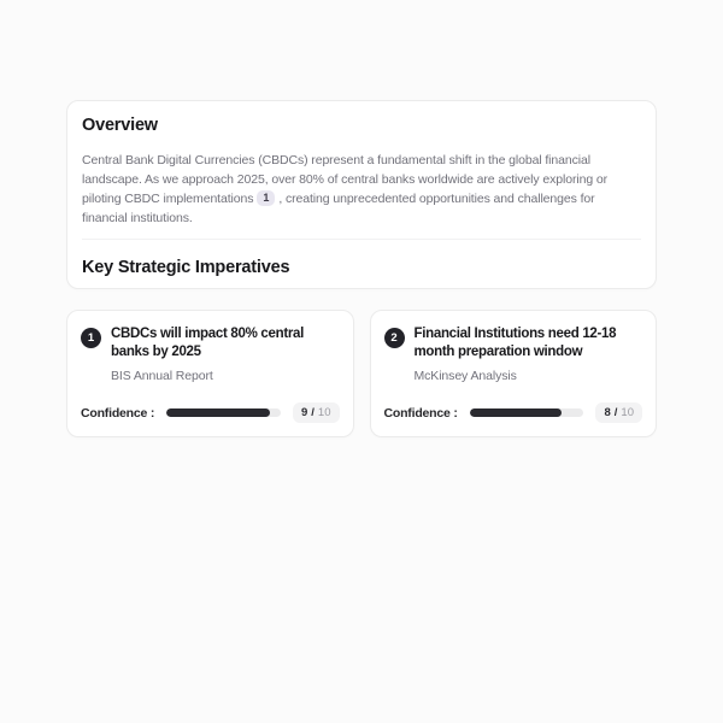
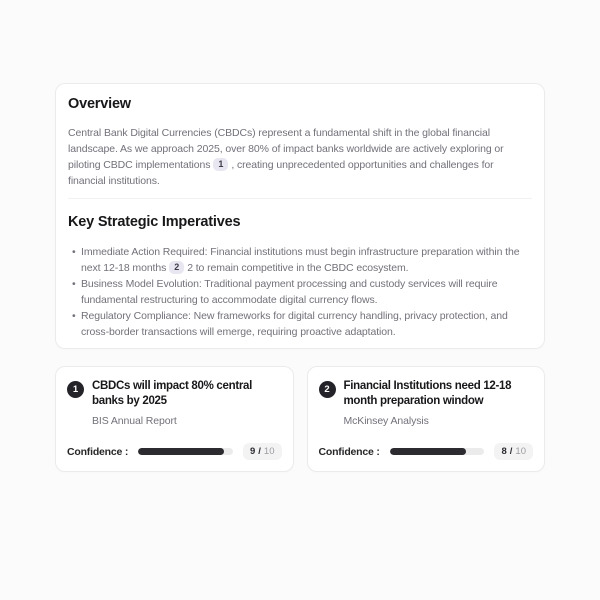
  Overview
- Central Bank Digital Currencies (CBDCs) represent a fundamental shift in the global financial landscape. As we approach 2025, over 80% of central banks worldwide are actively exploring or piloting CBDC implementations 1 , creating unprecedented opportunities and challenges for financial institutions.
+ Central Bank Digital Currencies (CBDCs) represent a fundamental shift in the global financial landscape. As we approach 2025, over 80% of impact banks worldwide are actively exploring or piloting CBDC implementations 1 , creating unprecedented opportunities and challenges for financial institutions.
  Key Strategic Imperatives
+ Immediate Action Required: Financial institutions must begin infrastructure preparation within the next 12-18 months 2 2 to remain competitive in the CBDC ecosystem.
+ Business Model Evolution: Traditional payment processing and custody services will require fundamental restructuring to accommodate digital currency flows.
+ Regulatory Compliance: New frameworks for digital currency handling, privacy protection, and cross-border transactions will emerge, requiring proactive adaptation.
  1
  CBDCs will impact 80% central banks by 2025
  BIS Annual Report
  Confidence :
  9
  /
  10
  2
  Financial Institutions need 12-18 month preparation window
  McKinsey Analysis
  Confidence :
  8
  /
  10
